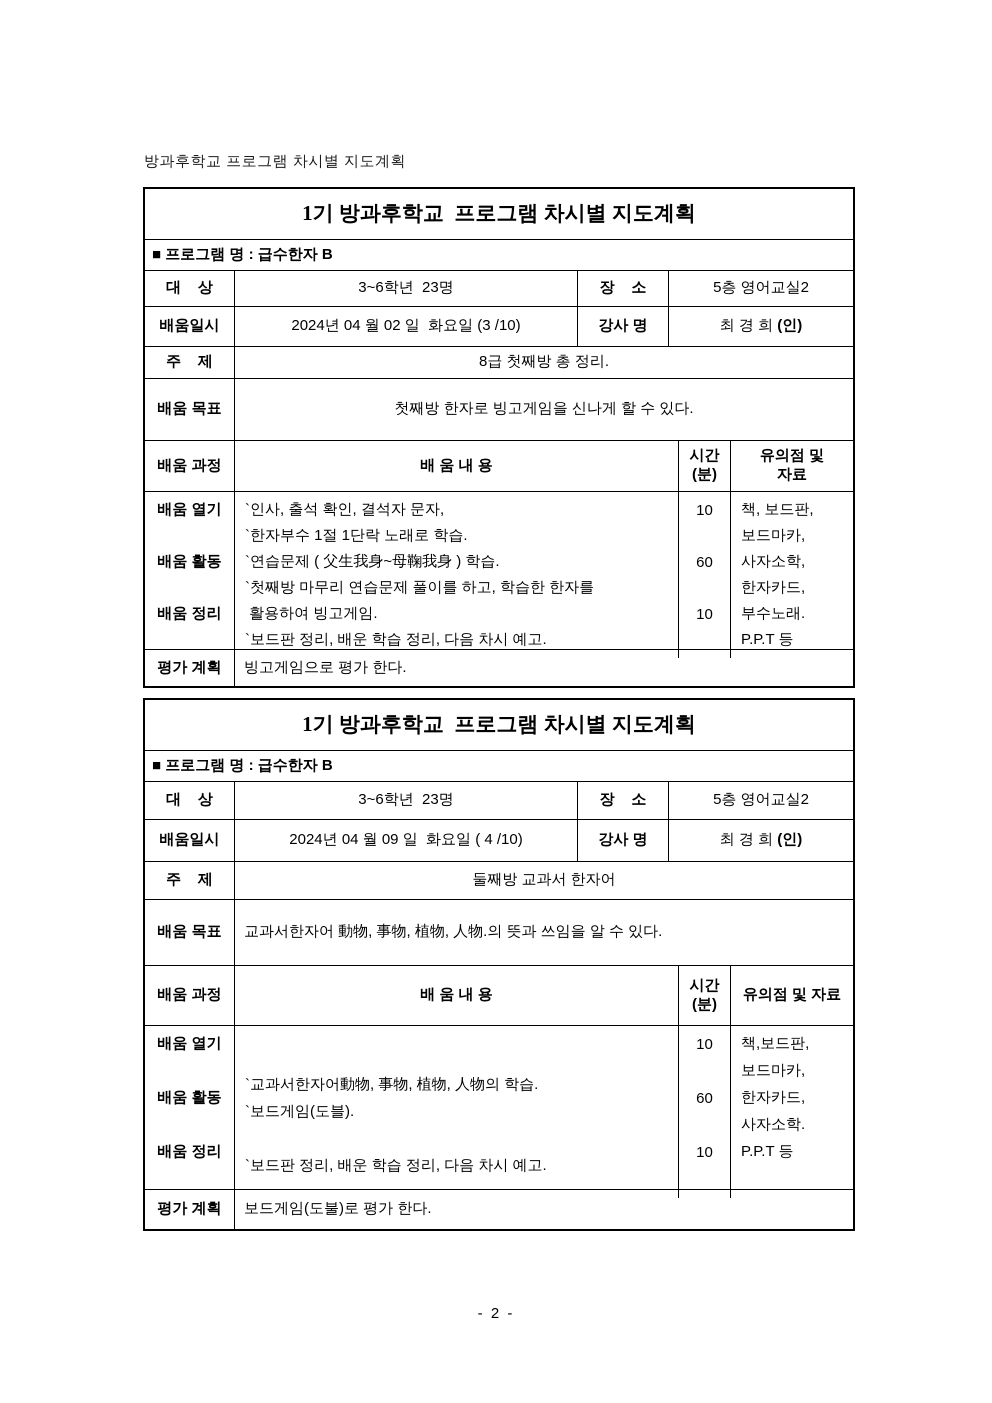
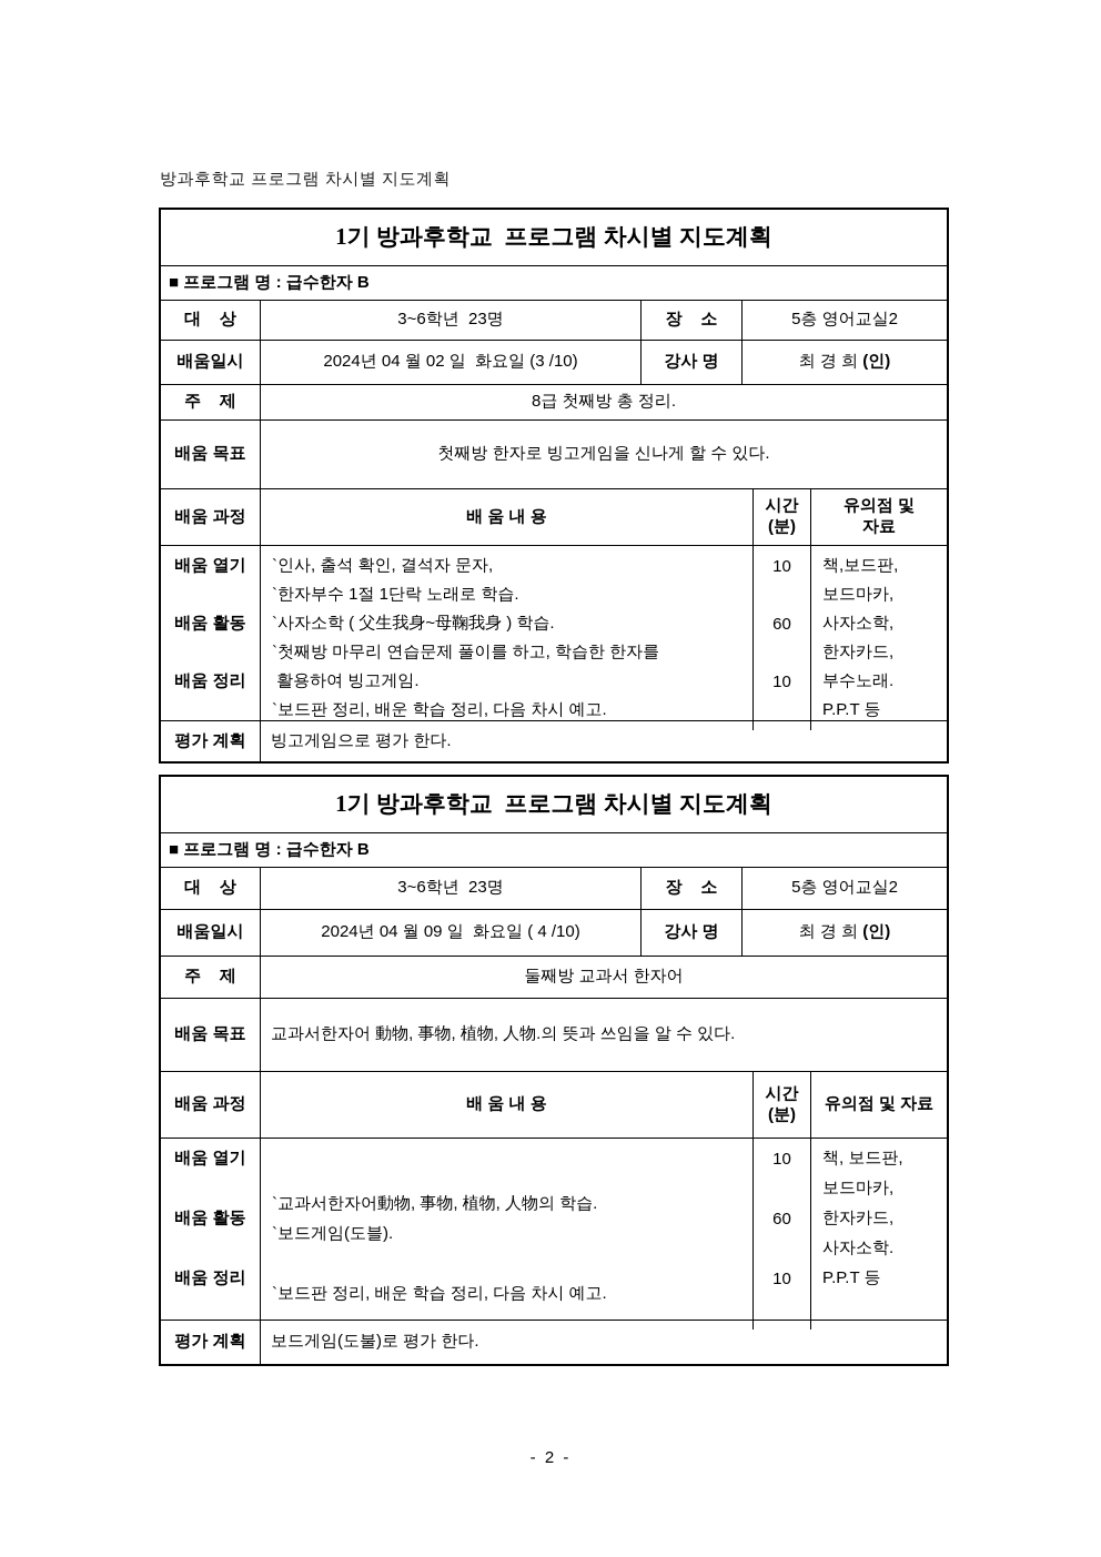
  방과후학교 프로그램 차시별 지도계획
  1기 방과후학교 프로그램 차시별 지도계획
  ■ 프로그램 명 : 급수한자 B
  대 상
  3~6학년 23명
  장 소
  5층 영어교실2
  배움일시
  2024년 04 월 02 일 화요일 (3 /10)
  강사 명
  최 경 희
  (인)
  주 제
  8급 첫째방 총 정리.
  배움 목표
  첫째방 한자로 빙고게임을 신나게 할 수 있다.
  배움 과정
  배 움 내 용
  시간
  (분)
  유의점 및
  자료
  배움 열기
  배움 활동
  배움 정리
  `인사, 출석 확인, 결석자 문자,
  `한자부수 1절 1단락 노래로 학습.
- `연습문제 ( 父生我身~母鞠我身 ) 학습.
+ `사자소학 ( 父生我身~母鞠我身 ) 학습.
  `첫째방 마무리 연습문제 풀이를 하고, 학습한 한자를
  활용하여 빙고게임.
  `보드판 정리, 배운 학습 정리, 다음 차시 예고.
  10
  60
  10
- 책, 보드판,
+ 책,보드판,
  보드마카,
  사자소학,
  한자카드,
  부수노래.
  P.P.T 등
  평가 계획
  빙고게임으로 평가 한다.
  1기 방과후학교 프로그램 차시별 지도계획
  ■ 프로그램 명 : 급수한자 B
  대 상
  3~6학년 23명
  장 소
  5층 영어교실2
  배움일시
  2024년 04 월 09 일 화요일 ( 4 /10)
  강사 명
  최 경 희
  (인)
  주 제
  둘째방 교과서 한자어
  배움 목표
  교과서한자어 動物, 事物, 植物, 人物.의 뜻과 쓰임을 알 수 있다.
  배움 과정
  배 움 내 용
  시간
  (분)
  유의점 및 자료
  배움 열기
  배움 활동
  배움 정리
  `교과서한자어動物, 事物, 植物, 人物의 학습.
  `보드게임(도블).
  `보드판 정리, 배운 학습 정리, 다음 차시 예고.
  10
  60
  10
- 책,보드판,
+ 책, 보드판,
  보드마카,
  한자카드,
  사자소학.
  P.P.T 등
  평가 계획
  보드게임(도불)로 평가 한다.
  - 2 -
